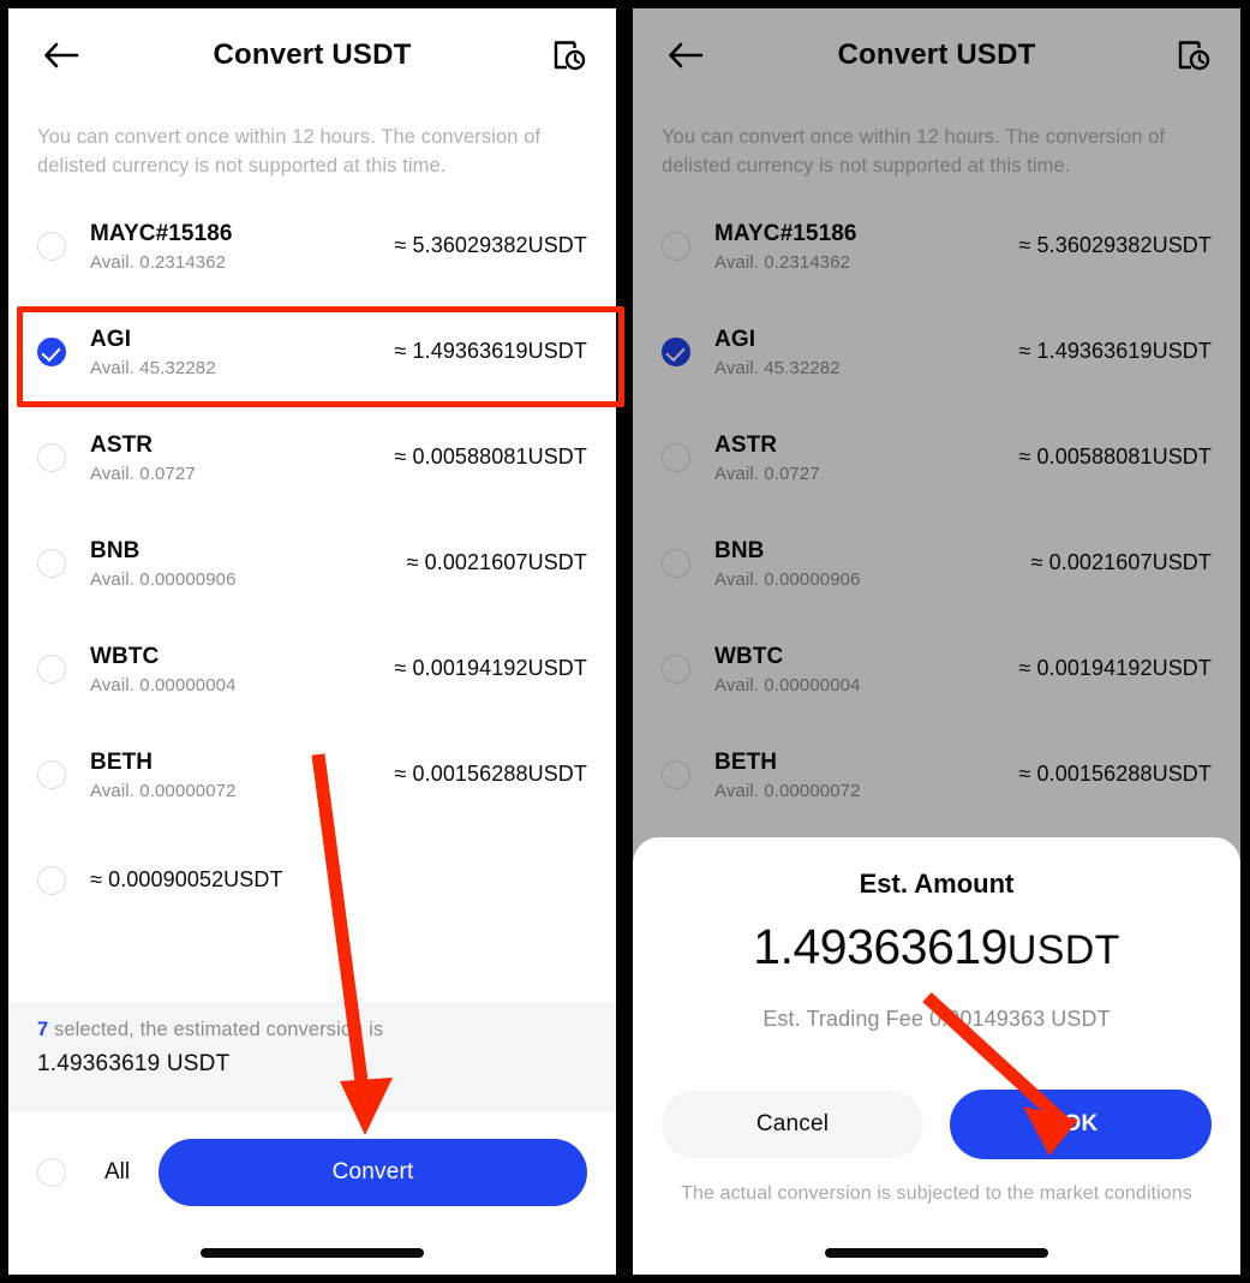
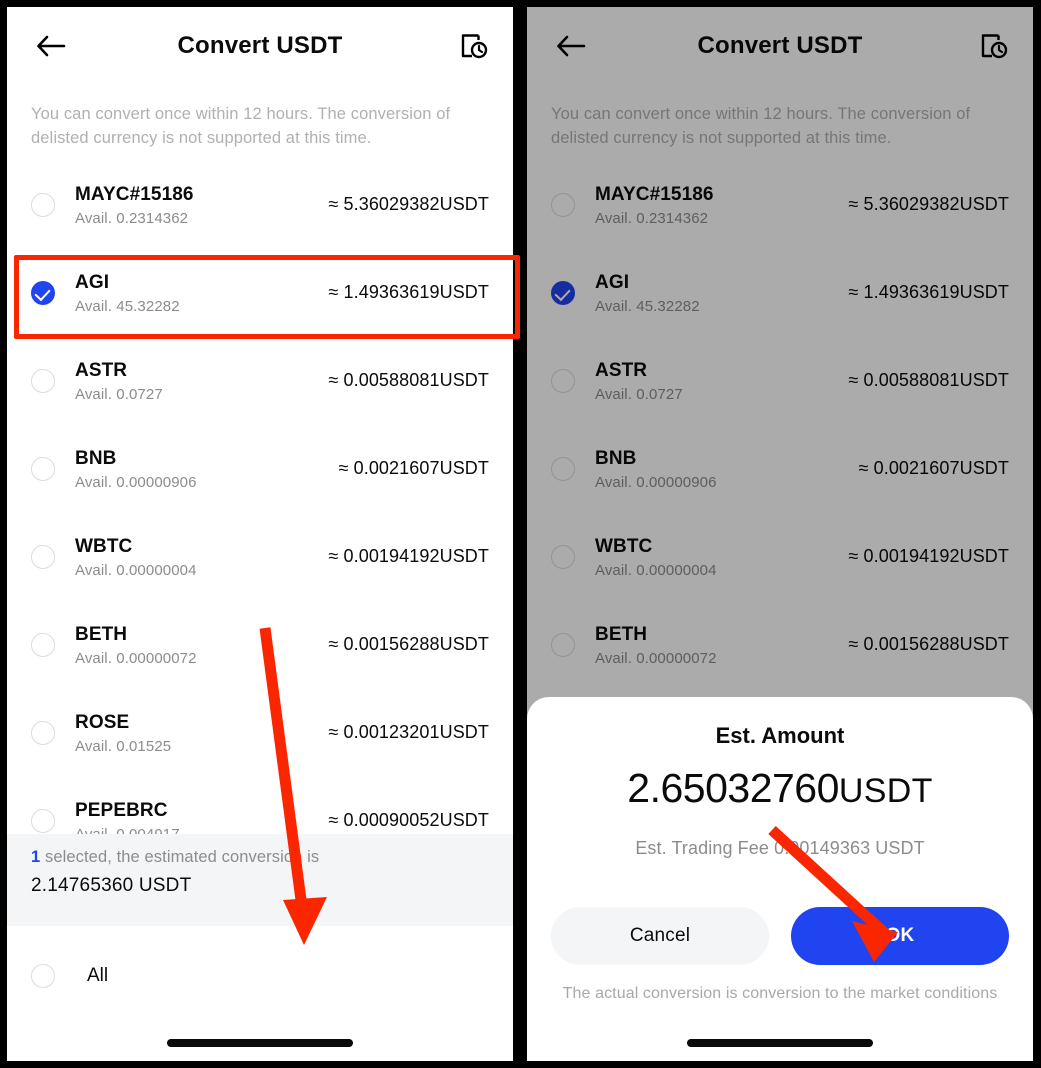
  Convert USDT
  You can convert once within 12 hours. The conversion of delisted currency is not supported at this time.
  MAYC#15186
  Avail. 0.2314362
  ≈ 5.36029382USDT
  AGI
  Avail. 45.32282
  ≈ 1.49363619USDT
  ASTR
  Avail. 0.0727
  ≈ 0.00588081USDT
  BNB
  Avail. 0.00000906
  ≈ 0.0021607USDT
  WBTC
  Avail. 0.00000004
  ≈ 0.00194192USDT
  BETH
  Avail. 0.00000072
  ≈ 0.00156288USDT
+ ROSE
+ Avail. 0.01525
+ ≈ 0.00123201USDT
+ PEPEBRC
  ≈ 0.00090052USDT
- 7 selected, the estimated conversio is
+ 1 selected, the estimated conversio is
- 1.49363619 USDT
+ 2.14765360 USDT
  All
- Convert
  Convert USDT
  You can convert once within 12 hours. The conversion of delisted currency is not supported at this time.
  MAYC#15186
  Avail. 0.2314362
  ≈ 5.36029382USDT
  AGI
  Avail. 45.32282
  ≈ 1.49363619USDT
  ASTR
  Avail. 0.0727
  ≈ 0.00588081USDT
  BNB
  Avail. 0.00000906
  ≈ 0.0021607USDT
  WBTC
  Avail. 0.00000004
  ≈ 0.00194192USDT
  BETH
  Avail. 0.00000072
  ≈ 0.00156288USDT
  Est. Amount
- 1.49363619USDT
+ 2.65032760USDT
  Est. Trading Fee 00149363 USDT
  Cancel
- The actual conversion is subjected to the market conditions
+ The actual conversion is conversion to the market conditions
